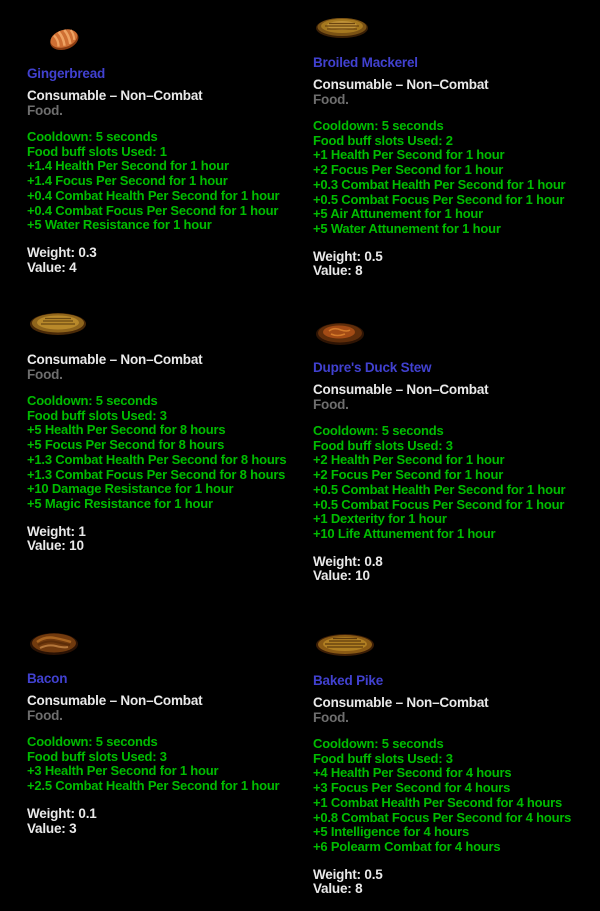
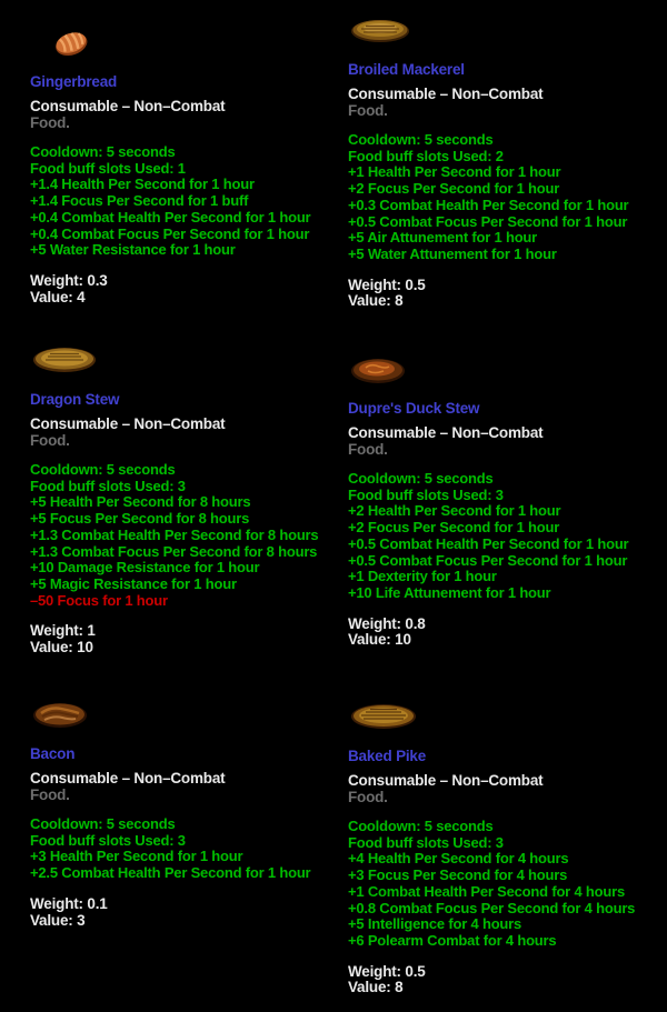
  Gingerbread
  Consumable – Non–Combat
  Food.
  Cooldown: 5 seconds
  Food buff slots Used: 1
  +1.4 Health Per Second for 1 hour
- +1.4 Focus Per Second for 1 hour
+ +1.4 Focus Per Second for 1 buff
  +0.4 Combat Health Per Second for 1 hour
  +0.4 Combat Focus Per Second for 1 hour
  +5 Water Resistance for 1 hour
  Weight: 0.3
  Value: 4
  Broiled Mackerel
  Consumable – Non–Combat
  Food.
  Cooldown: 5 seconds
  Food buff slots Used: 2
  +1 Health Per Second for 1 hour
  +2 Focus Per Second for 1 hour
  +0.3 Combat Health Per Second for 1 hour
  +0.5 Combat Focus Per Second for 1 hour
  +5 Air Attunement for 1 hour
  +5 Water Attunement for 1 hour
  Weight: 0.5
  Value: 8
+ Dragon Stew
  Consumable – Non–Combat
  Food.
  Cooldown: 5 seconds
  Food buff slots Used: 3
  +5 Health Per Second for 8 hours
  +5 Focus Per Second for 8 hours
  +1.3 Combat Health Per Second for 8 hours
  +1.3 Combat Focus Per Second for 8 hours
  +10 Damage Resistance for 1 hour
  +5 Magic Resistance for 1 hour
+ –50 Focus for 1 hour
  Weight: 1
  Value: 10
  Dupre's Duck Stew
  Consumable – Non–Combat
  Food.
  Cooldown: 5 seconds
  Food buff slots Used: 3
  +2 Health Per Second for 1 hour
  +2 Focus Per Second for 1 hour
  +0.5 Combat Health Per Second for 1 hour
  +0.5 Combat Focus Per Second for 1 hour
  +1 Dexterity for 1 hour
  +10 Life Attunement for 1 hour
  Weight: 0.8
  Value: 10
  Bacon
  Consumable – Non–Combat
  Food.
  Cooldown: 5 seconds
  Food buff slots Used: 3
  +3 Health Per Second for 1 hour
  +2.5 Combat Health Per Second for 1 hour
  Weight: 0.1
  Value: 3
  Baked Pike
  Consumable – Non–Combat
  Food.
  Cooldown: 5 seconds
  Food buff slots Used: 3
  +4 Health Per Second for 4 hours
  +3 Focus Per Second for 4 hours
  +1 Combat Health Per Second for 4 hours
  +0.8 Combat Focus Per Second for 4 hours
  +5 Intelligence for 4 hours
  +6 Polearm Combat for 4 hours
  Weight: 0.5
  Value: 8
